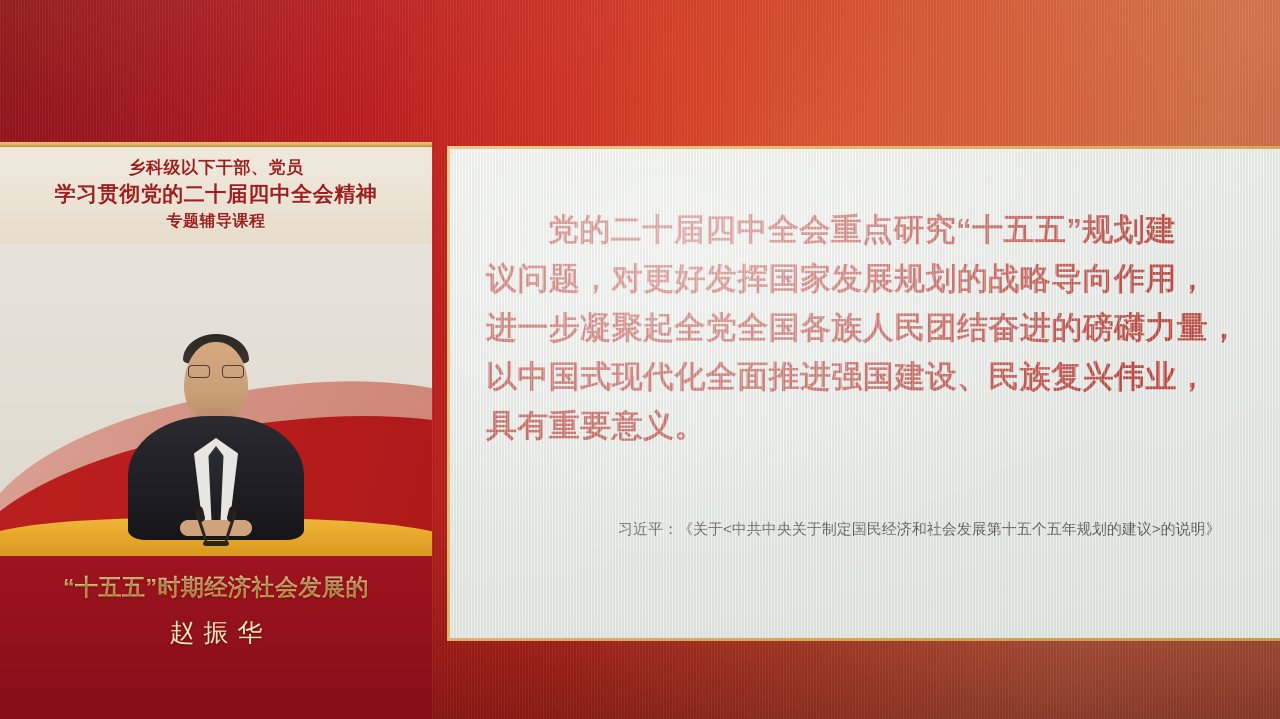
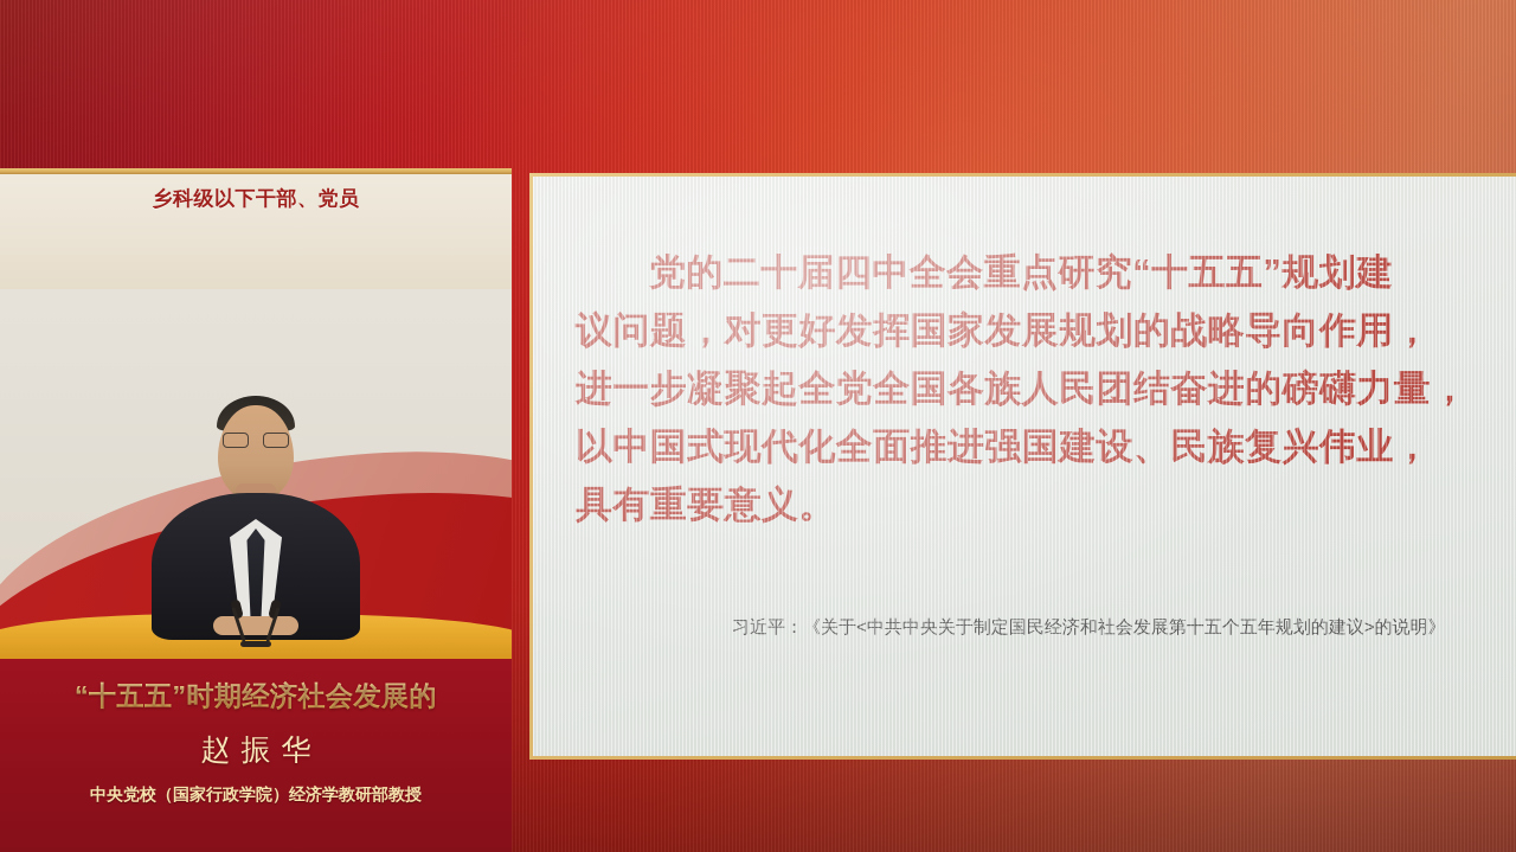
  乡科级以下干部、党员
- 学习贯彻党的二十届四中全会精神
- 专题辅导课程
  “十五五”时期经济社会发展的
  赵振华
+ 中央党校（国家行政学院）经济学教研部教授
